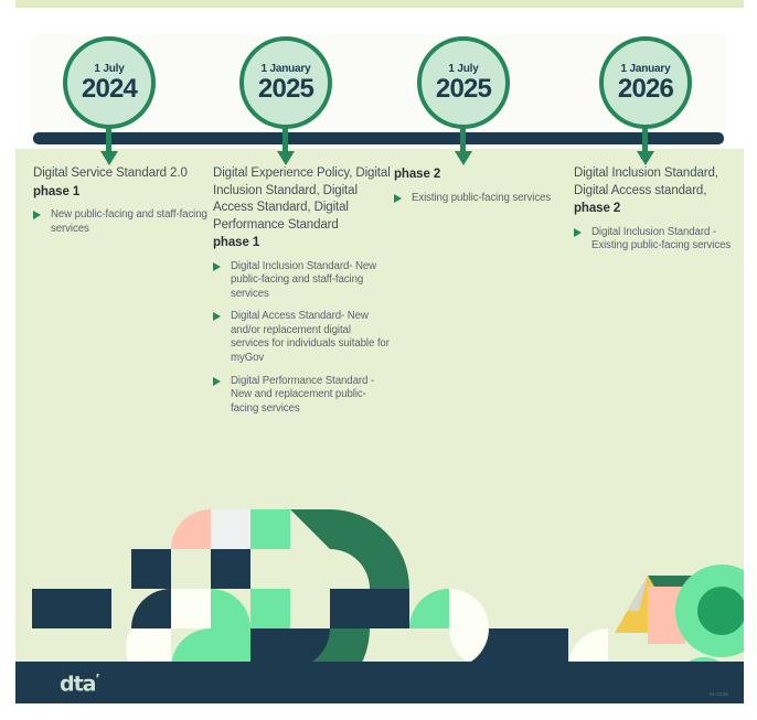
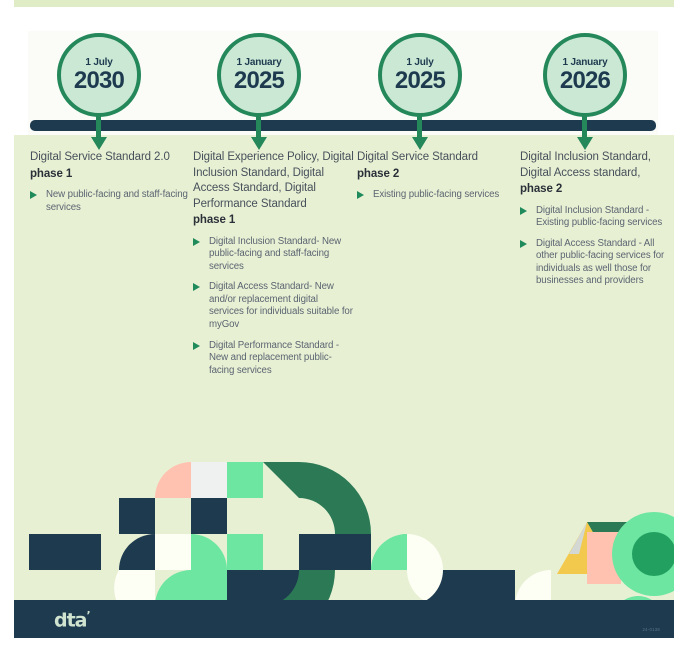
  Digital Service Standard 2.0
  phase 1
  New public-facing and staff-facing services
  Digital Experience Policy, Digital Inclusion Standard, Digital Access Standard, Digital Performance Standard
  phase 1
  Digital Inclusion Standard- New public-facing and staff-facing services
  Digital Access Standard- New and/or replacement digital services for individuals suitable for myGov
  Digital Performance Standard - New and replacement public-facing services
+ Digital Service Standard
  phase 2
  Existing public-facing services
  Digital Inclusion Standard, Digital Access standard,
  phase 2
  Digital Inclusion Standard - Existing public-facing services
+ Digital Access Standard - All other public-facing services for individuals as well those for businesses and providers
  1 July
- 2024
+ 2030
  1 January
  2025
  1 July
  2025
  1 January
  2026
  dta’
